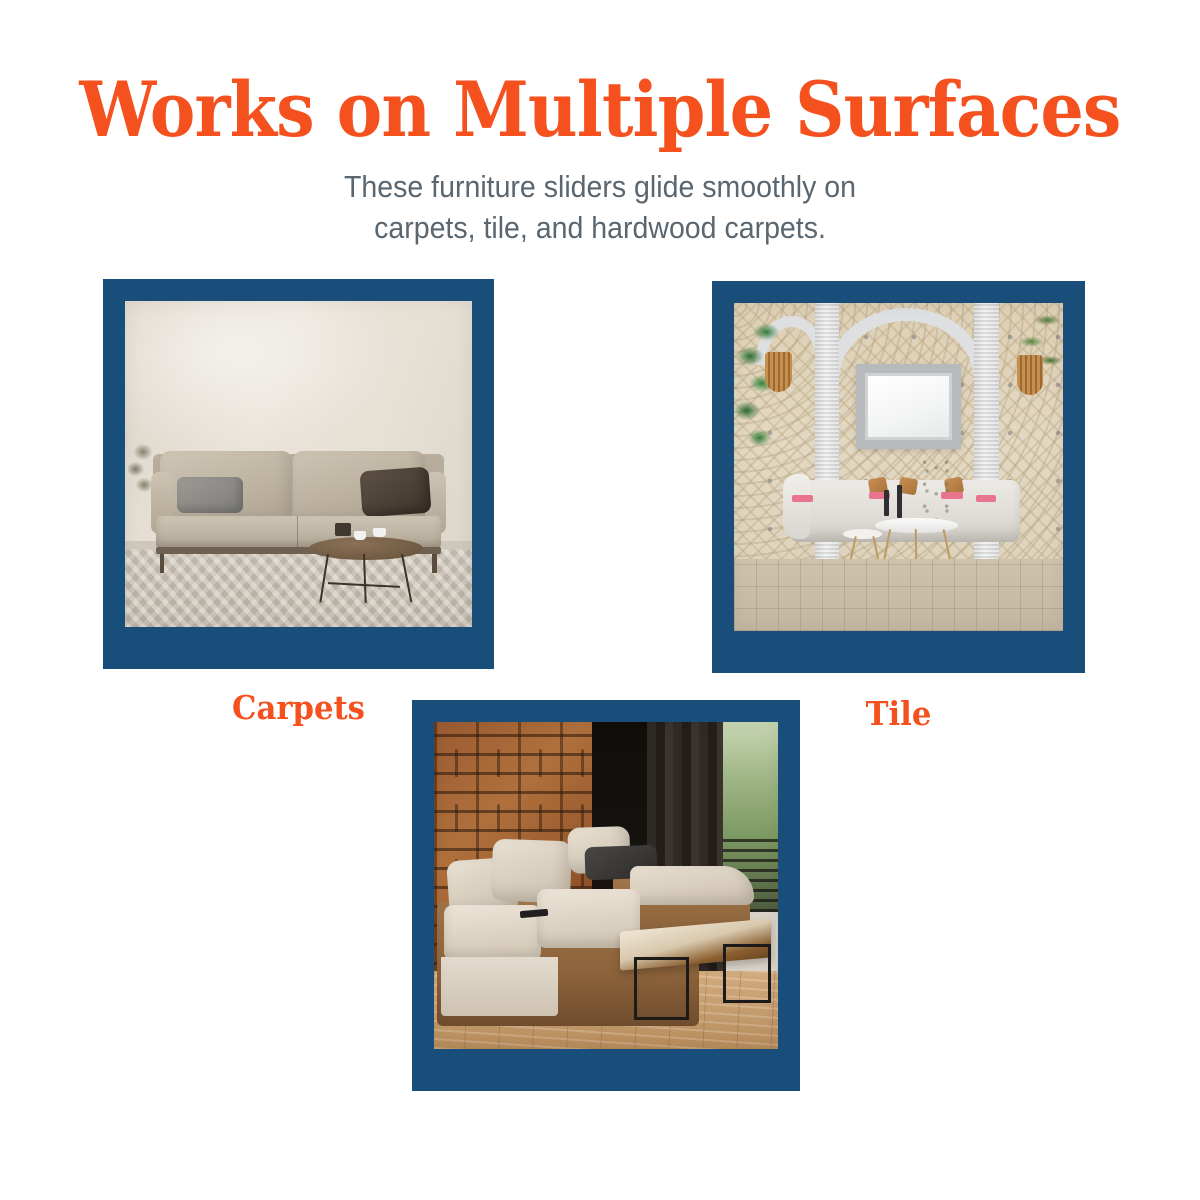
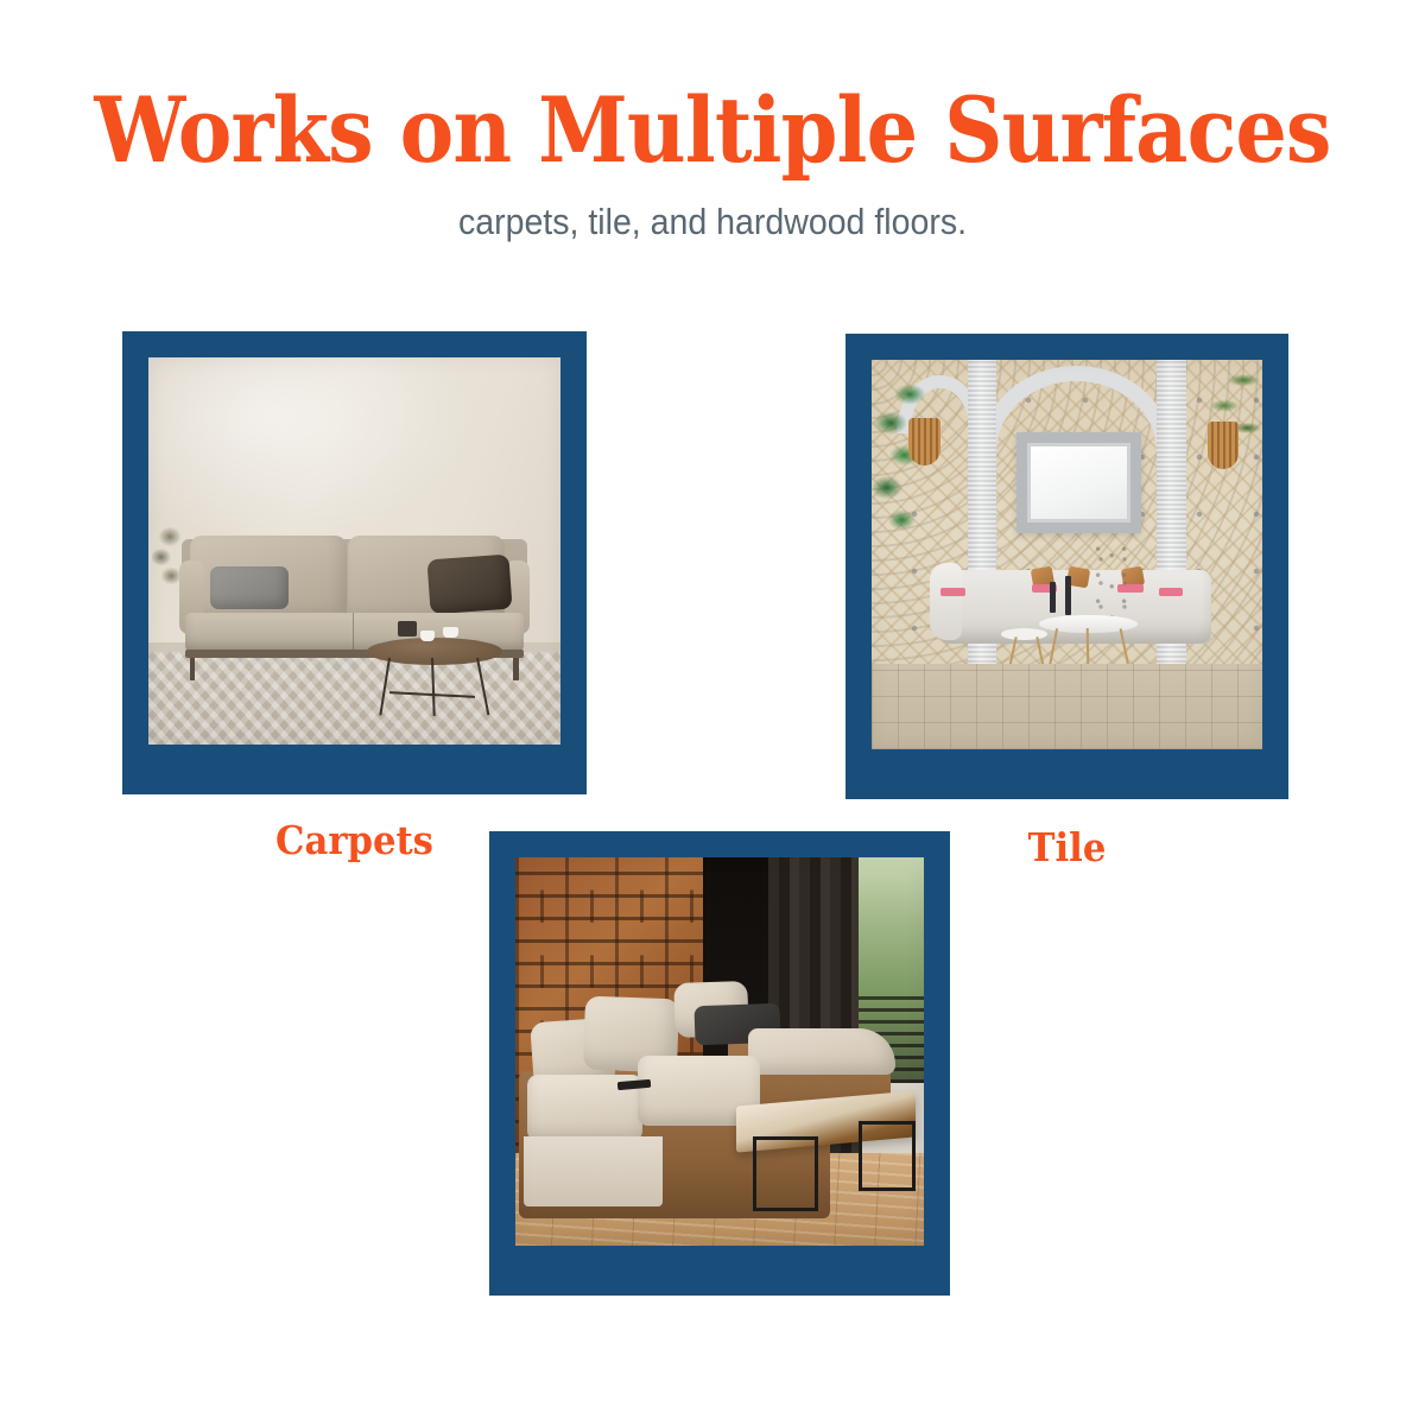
  Works on Multiple Surfaces
- These furniture sliders glide smoothly on
- carpets, tile, and hardwood carpets.
+ carpets, tile, and hardwood floors.
  Carpets
  Tile
